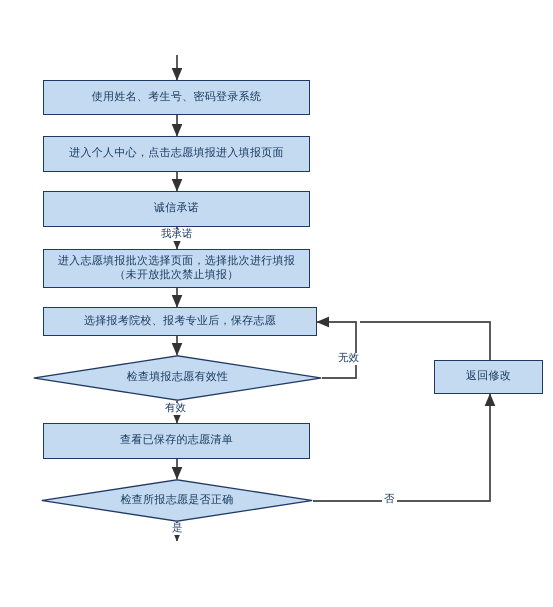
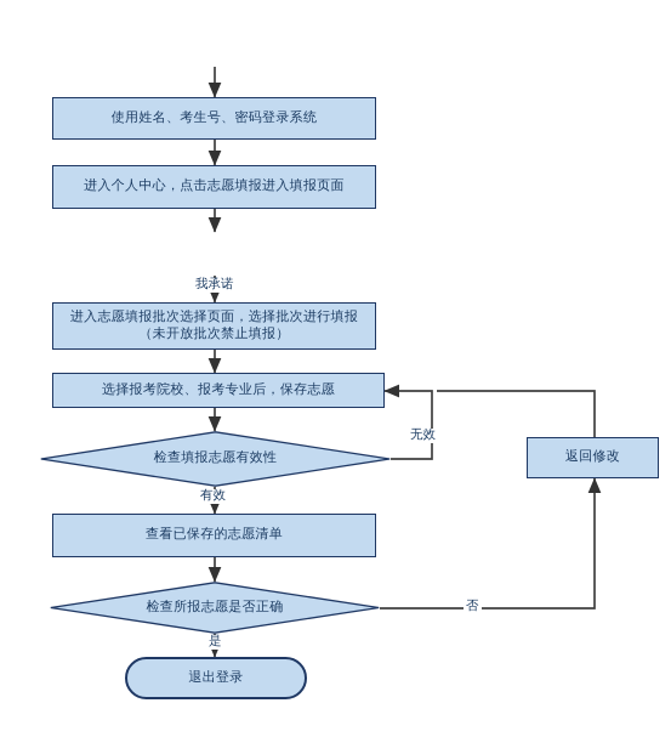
  使用姓名、考生号、密码登录系统
  进入个人中心，点击志愿填报进入填报页面
- 诚信承诺
  进入志愿填报批次选择页面，选择批次进行填报
  （未开放批次禁止填报）
  选择报考院校、报考专业后，保存志愿
  检查填报志愿有效性
  查看已保存的志愿清单
  检查所报志愿是否正确
+ 退出登录
  返回修改
  我承诺
  无效
  有效
  是
  否
